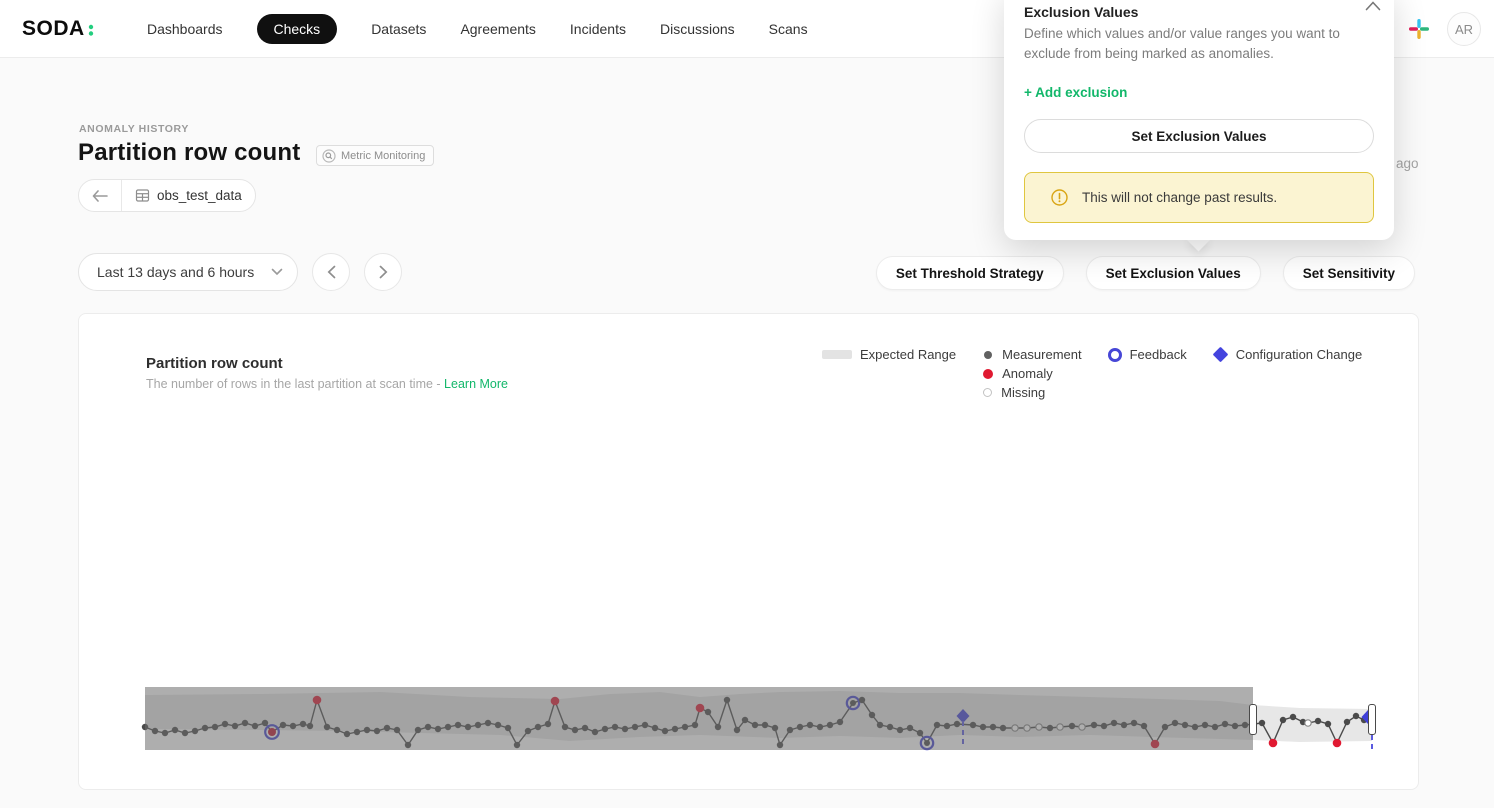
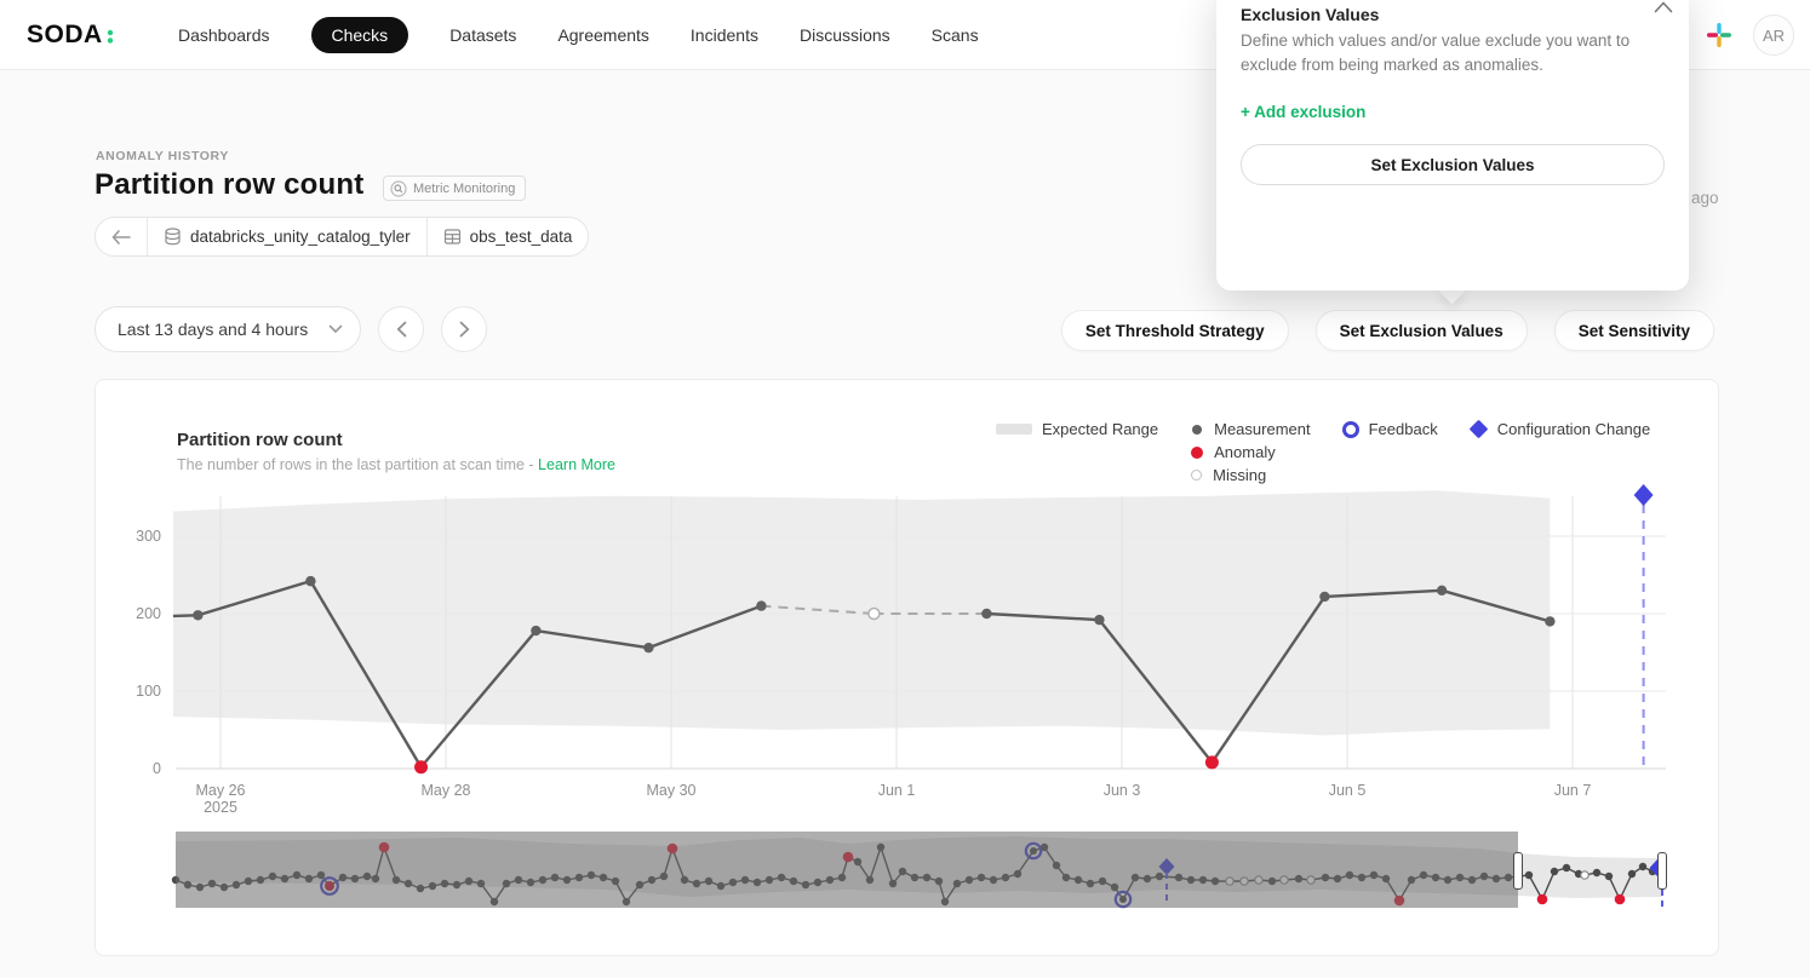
  SODA
  Dashboards
  Checks
  Datasets
  Agreements
  Incidents
  Discussions
  Scans
  AR
  ANOMALY HISTORY
  Partition row count
  Metric Monitoring
  ago
+ databricks_unity_catalog_tyler
  obs_test_data
- Last 13 days and 6 hours
+ Last 13 days and 4 hours
  Set Threshold Strategy
  Set Exclusion Values
  Set Sensitivity
  Partition row count
  The number of rows in the last partition at scan time - Learn More
  Expected Range
  Measurement
  Anomaly
  Missing
  Feedback
  Configuration Change
+ May 26
+ 2025
+ May 28
+ May 30
+ Jun 1
+ Jun 3
+ Jun 5
+ Jun 7
+ 0
+ 100
+ 200
+ 300
  Exclusion Values
- Define which values and/or value ranges you want to exclude from being marked as anomalies.
+ Define which values and/or value exclude you want to exclude from being marked as anomalies.
  + Add exclusion
  Set Exclusion Values
- This will not change past results.
